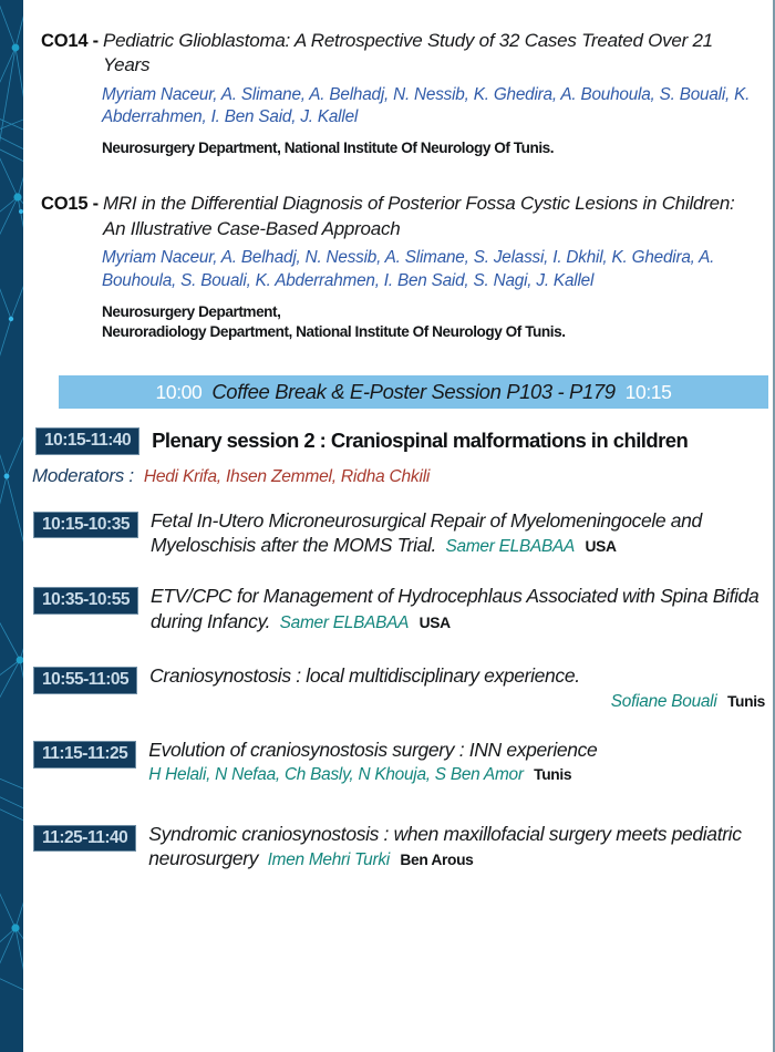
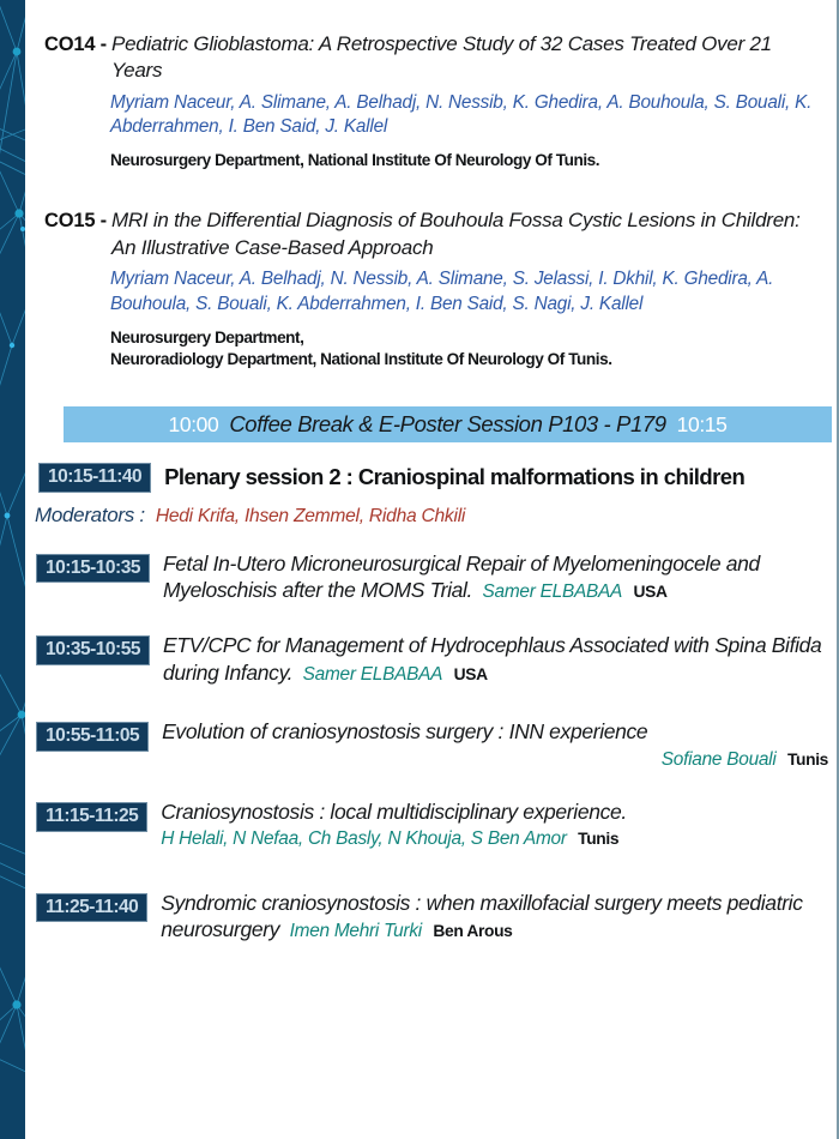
  CO14 -
  Pediatric Glioblastoma: A Retrospective Study of 32 Cases Treated Over 21 Years
  Myriam Naceur, A. Slimane, A. Belhadj, N. Nessib, K. Ghedira, A. Bouhoula, S. Bouali, K. Abderrahmen, I. Ben Said, J. Kallel
  Neurosurgery Department, National Institute Of Neurology Of Tunis.
  CO15 -
- MRI in the Differential Diagnosis of Posterior Fossa Cystic Lesions in Children: An Illustrative Case-Based Approach
+ MRI in the Differential Diagnosis of Bouhoula Fossa Cystic Lesions in Children: An Illustrative Case-Based Approach
  Myriam Naceur, A. Belhadj, N. Nessib, A. Slimane, S. Jelassi, I. Dkhil, K. Ghedira, A. Bouhoula, S. Bouali, K. Abderrahmen, I. Ben Said, S. Nagi, J. Kallel
  Neurosurgery Department,
  Neuroradiology Department, National Institute Of Neurology Of Tunis.
  10:00
  Coffee Break & E-Poster Session P103 - P179
  10:15
  10:15-11:40
  Plenary session 2 : Craniospinal malformations in children
  Moderators :
  Hedi Krifa, Ihsen Zemmel, Ridha Chkili
  10:15-10:35
  Fetal In-Utero Microneurosurgical Repair of Myelomeningocele and Myeloschisis after the MOMS Trial. Samer ELBABAA USA
  10:35-10:55
  ETV/CPC for Management of Hydrocephlaus Associated with Spina Bifida during Infancy. Samer ELBABAA USA
  10:55-11:05
- Craniosynostosis : local multidisciplinary experience.
+ Evolution of craniosynostosis surgery : INN experience
  Sofiane Bouali Tunis
  11:15-11:25
- Evolution of craniosynostosis surgery : INN experience
+ Craniosynostosis : local multidisciplinary experience.
  H Helali, N Nefaa, Ch Basly, N Khouja, S Ben Amor Tunis
  11:25-11:40
  Syndromic craniosynostosis : when maxillofacial surgery meets pediatric neurosurgery Imen Mehri Turki Ben Arous
